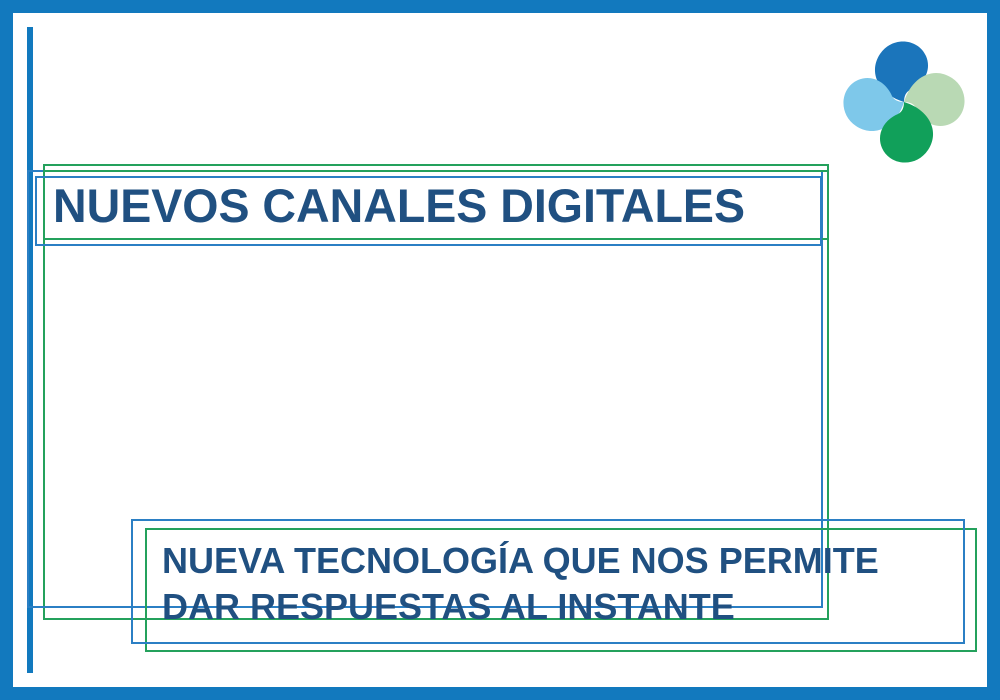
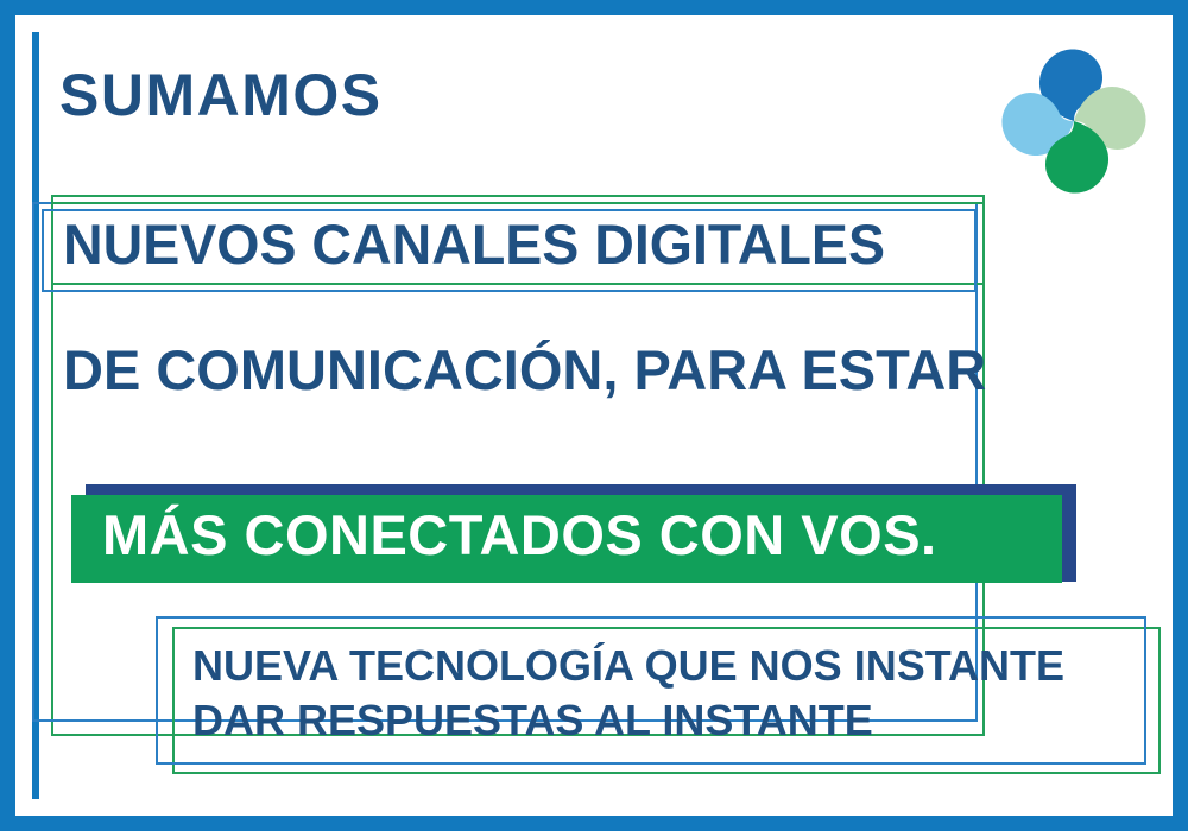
+ SUMAMOS
  NUEVOS CANALES DIGITALES
+ DE COMUNICACIÓN, PARA ESTAR
+ MÁS CONECTADOS CON VOS.
- NUEVA TECNOLOGÍA QUE NOS PERMITE
+ NUEVA TECNOLOGÍA QUE NOS INSTANTE
  DAR RESPUESTAS AL INSTANTE
